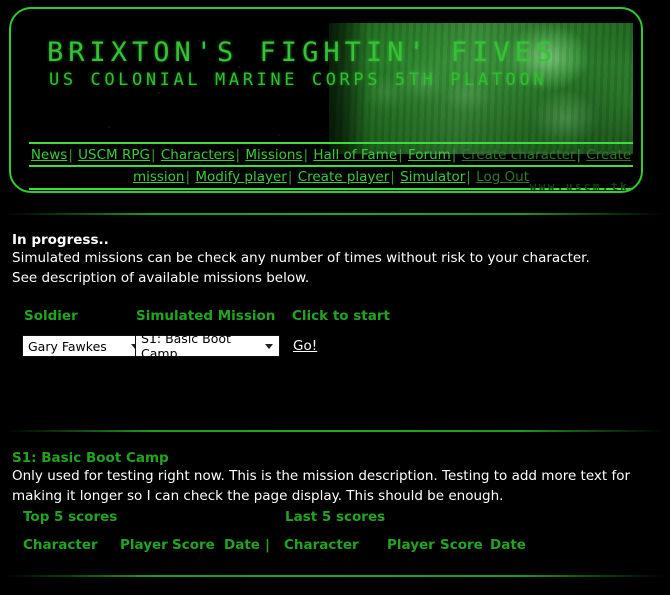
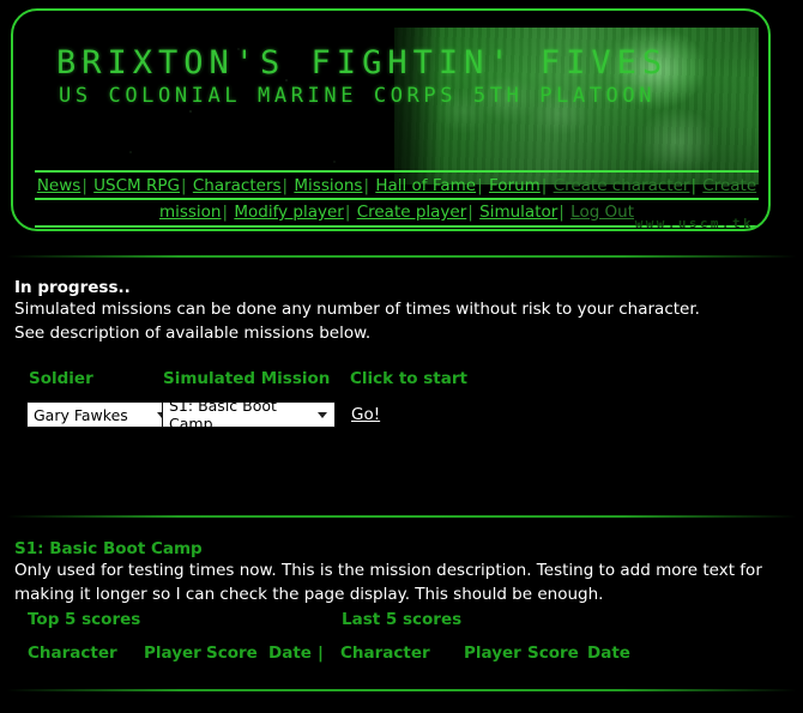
  BRIXTON'S FIGHTIN' FIVES
  US COLONIAL MARINE CORPS 5TH PLATOON
  News| USCM RPG| Characters| Missions| Hall of Fame| Forum| Create character| Create
  mission| Modify player| Create player| Simulator| Log Out
  www.uscm.tk
  In progress..
- Simulated missions can be check any number of times without risk to your character. See description of available missions below.
+ Simulated missions can be done any number of times without risk to your character. See description of available missions below.
  Soldier
  Simulated Mission
  Click to start
  Gary Fawkes
  S1: Basic Boot Camp
  Go!
  S1: Basic Boot Camp
- Only used for testing right now. This is the mission description. Testing to add more text for making it longer so I can check the page display. This should be enough.
+ Only used for testing times now. This is the mission description. Testing to add more text for making it longer so I can check the page display. This should be enough.
  Top 5 scores
  Last 5 scores
  Character
  Player
  Score
  Date
  |
  Character
  Player
  Score
  Date
